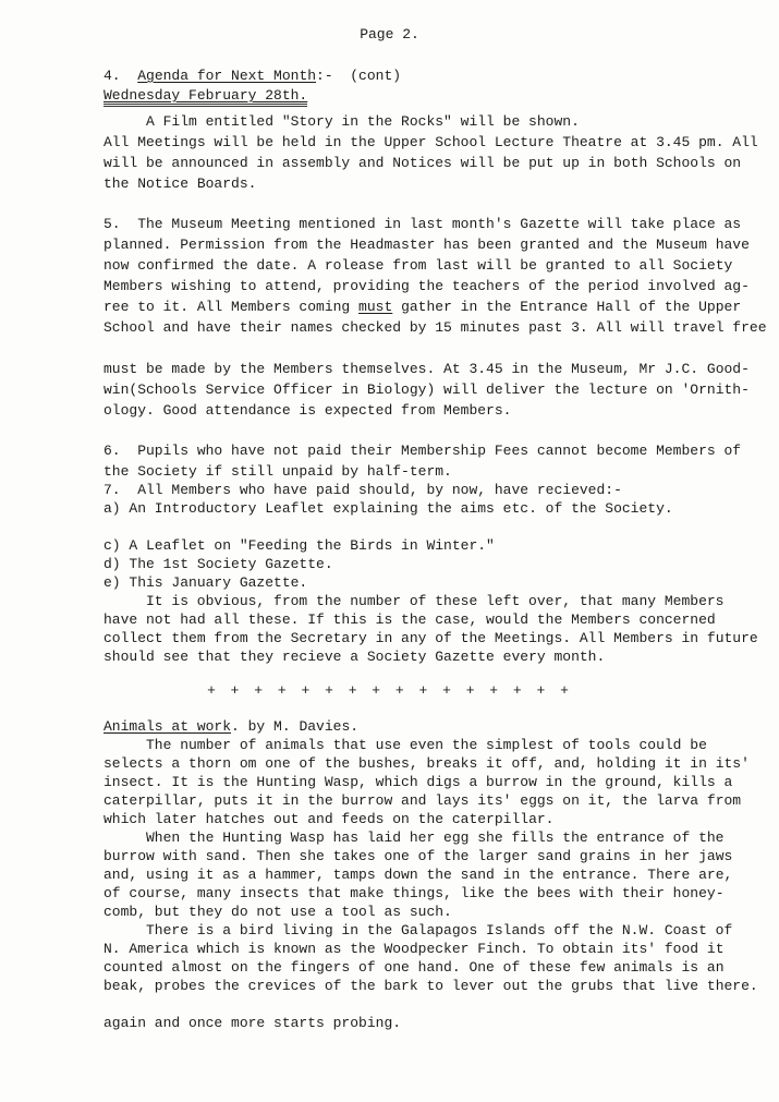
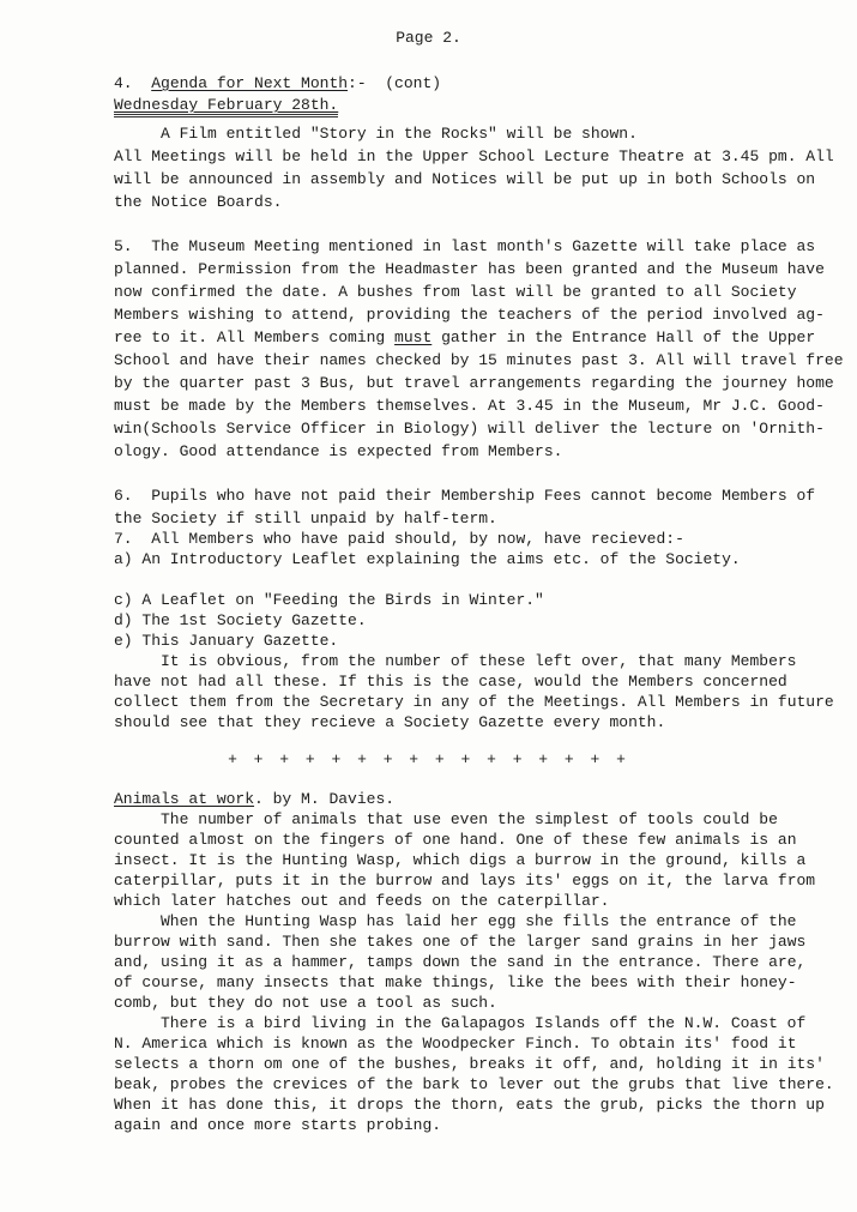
  Page 2.
  4. Agenda for Next Month:- (cont)
  Wednesday February 28th.
  A Film entitled "Story in the Rocks" will be shown.
  All Meetings will be held in the Upper School Lecture Theatre at 3.45 pm. All
  will be announced in assembly and Notices will be put up in both Schools on
  the Notice Boards.
  5. The Museum Meeting mentioned in last month's Gazette will take place as
  planned. Permission from the Headmaster has been granted and the Museum have
- now confirmed the date. A rolease from last will be granted to all Society
+ now confirmed the date. A bushes from last will be granted to all Society
  Members wishing to attend, providing the teachers of the period involved ag-
  ree to it. All Members coming must gather in the Entrance Hall of the Upper
  School and have their names checked by 15 minutes past 3. All will travel free
+ by the quarter past 3 Bus, but travel arrangements regarding the journey home
  must be made by the Members themselves. At 3.45 in the Museum, Mr J.C. Good-
  win(Schools Service Officer in Biology) will deliver the lecture on 'Ornith-
  ology. Good attendance is expected from Members.
  6. Pupils who have not paid their Membership Fees cannot become Members of
  the Society if still unpaid by half-term.
  7. All Members who have paid should, by now, have recieved:-
  a) An Introductory Leaflet explaining the aims etc. of the Society.
  c) A Leaflet on "Feeding the Birds in Winter."
  d) The 1st Society Gazette.
  e) This January Gazette.
  It is obvious, from the number of these left over, that many Members
  have not had all these. If this is the case, would the Members concerned
  collect them from the Secretary in any of the Meetings. All Members in future
  should see that they recieve a Society Gazette every month.
  + + + + + + + + + + + + + + + +
  Animals at work. by M. Davies.
  The number of animals that use even the simplest of tools could be
- selects a thorn om one of the bushes, breaks it off, and, holding it in its'
+ counted almost on the fingers of one hand. One of these few animals is an
  insect. It is the Hunting Wasp, which digs a burrow in the ground, kills a
  caterpillar, puts it in the burrow and lays its' eggs on it, the larva from
  which later hatches out and feeds on the caterpillar.
  When the Hunting Wasp has laid her egg she fills the entrance of the
  burrow with sand. Then she takes one of the larger sand grains in her jaws
  and, using it as a hammer, tamps down the sand in the entrance. There are,
  of course, many insects that make things, like the bees with their honey-
  comb, but they do not use a tool as such.
  There is a bird living in the Galapagos Islands off the N.W. Coast of
  N. America which is known as the Woodpecker Finch. To obtain its' food it
- counted almost on the fingers of one hand. One of these few animals is an
+ selects a thorn om one of the bushes, breaks it off, and, holding it in its'
  beak, probes the crevices of the bark to lever out the grubs that live there.
+ When it has done this, it drops the thorn, eats the grub, picks the thorn up
  again and once more starts probing.
